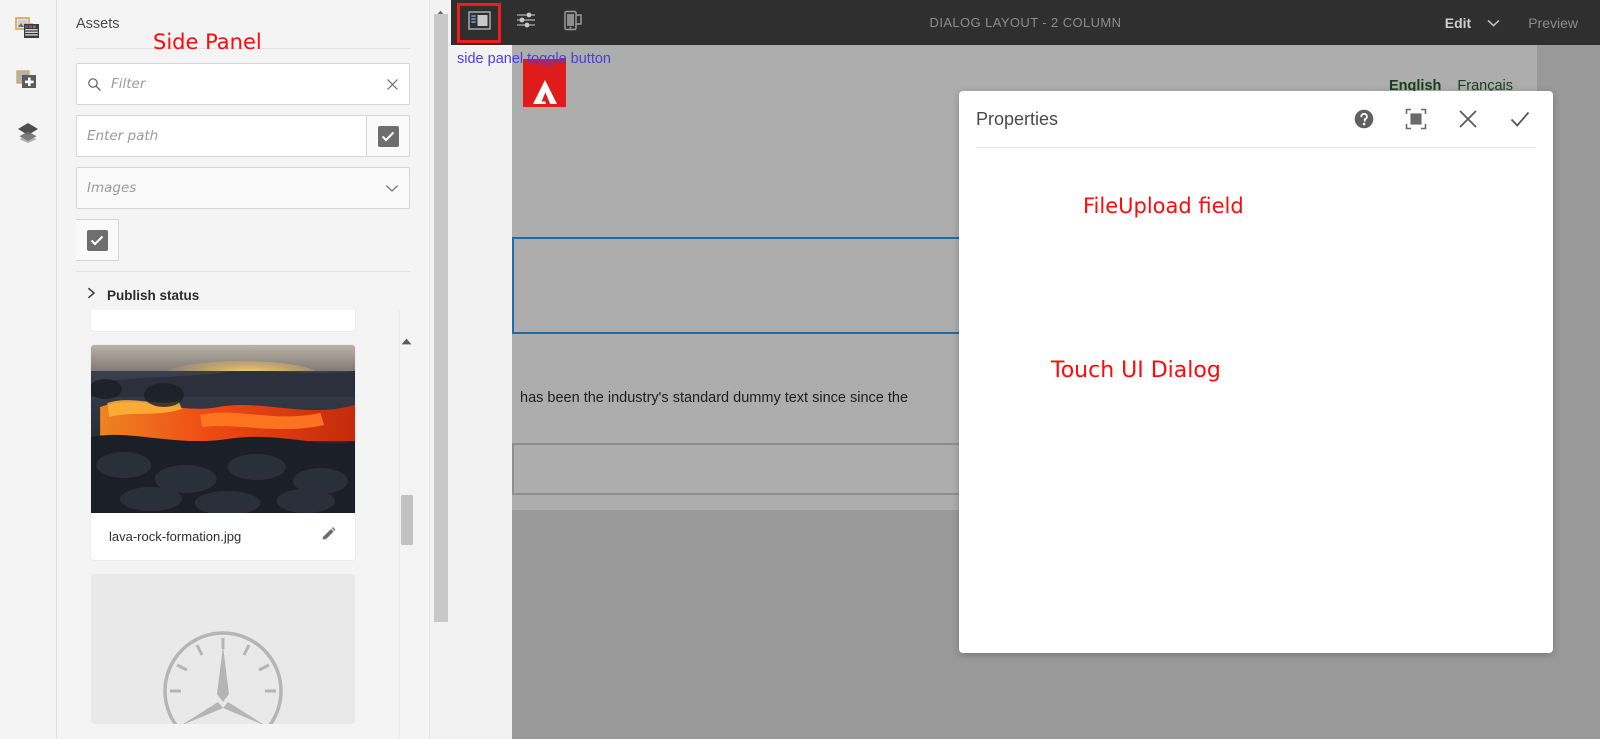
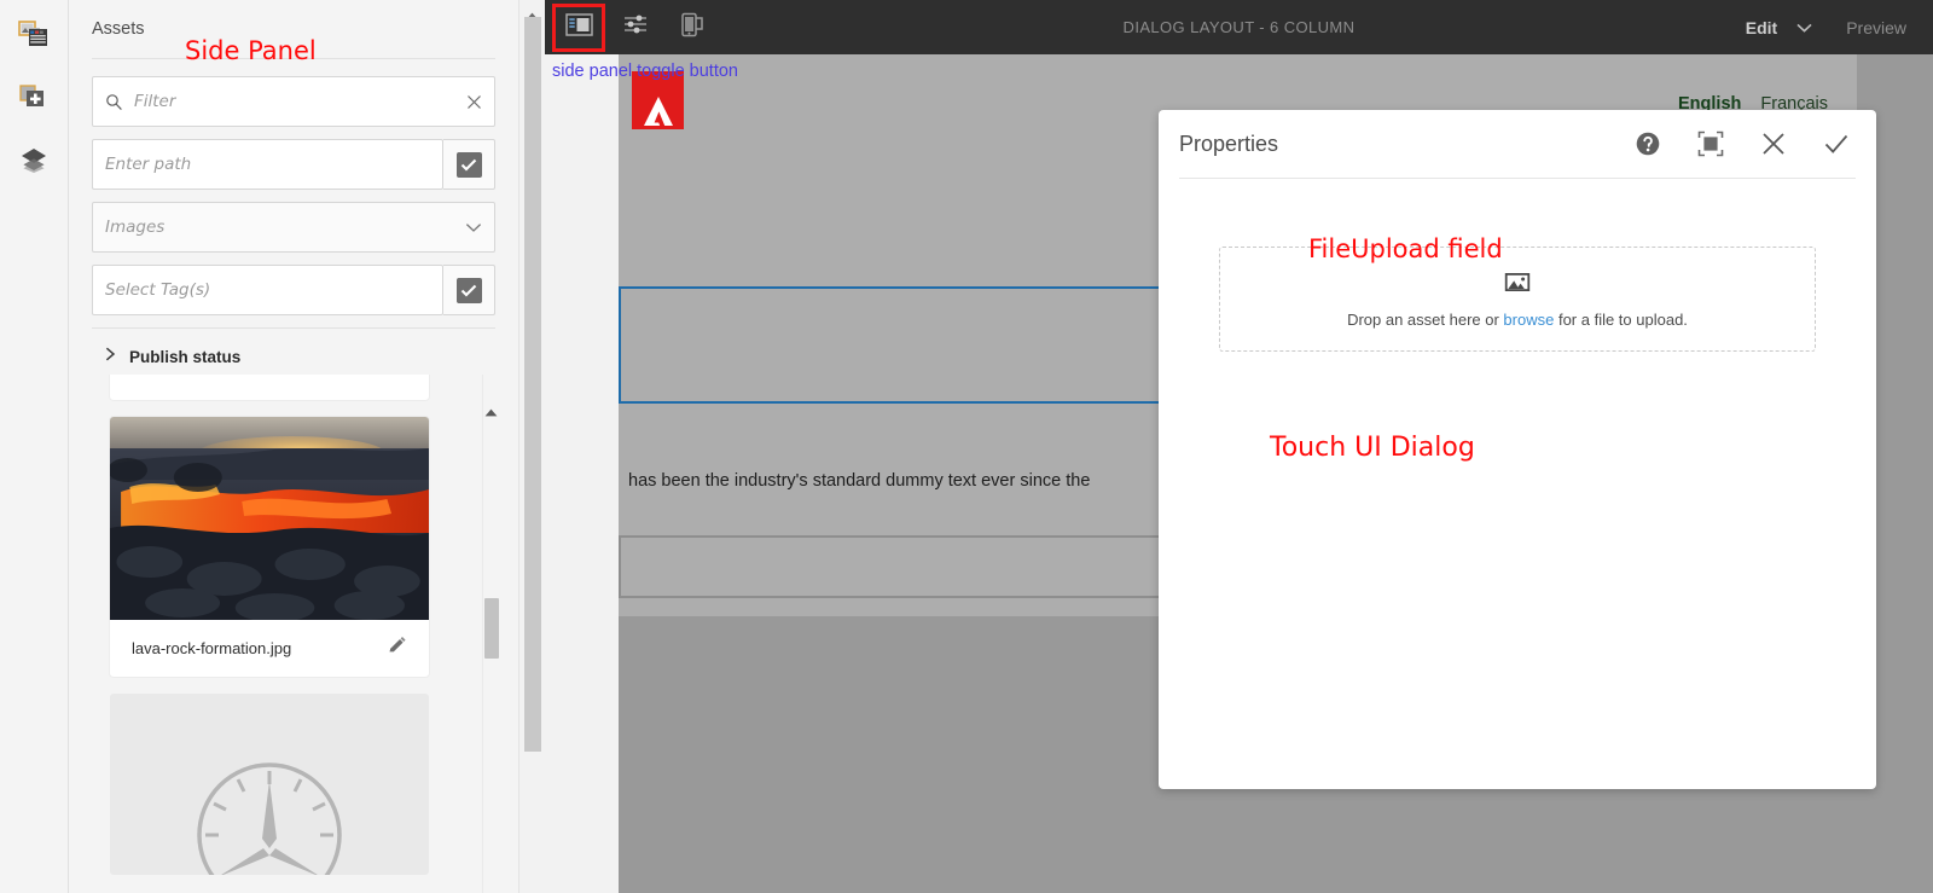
  Assets
  Side Panel
  Filter
  Enter path
  Images
+ Select Tag(s)
  Publish status
  lava-rock-formation.jpg
- DIALOG LAYOUT - 2 COLUMN
+ DIALOG LAYOUT - 6 COLUMN
  Edit
  Preview
  side panel toggle button
  English
  Français
- has been the industry's standard dummy text since since the
+ has been the industry's standard dummy text ever since the
  Properties
  FileUpload field
+ Drop an asset here or browse for a file to upload.
  Touch UI Dialog
